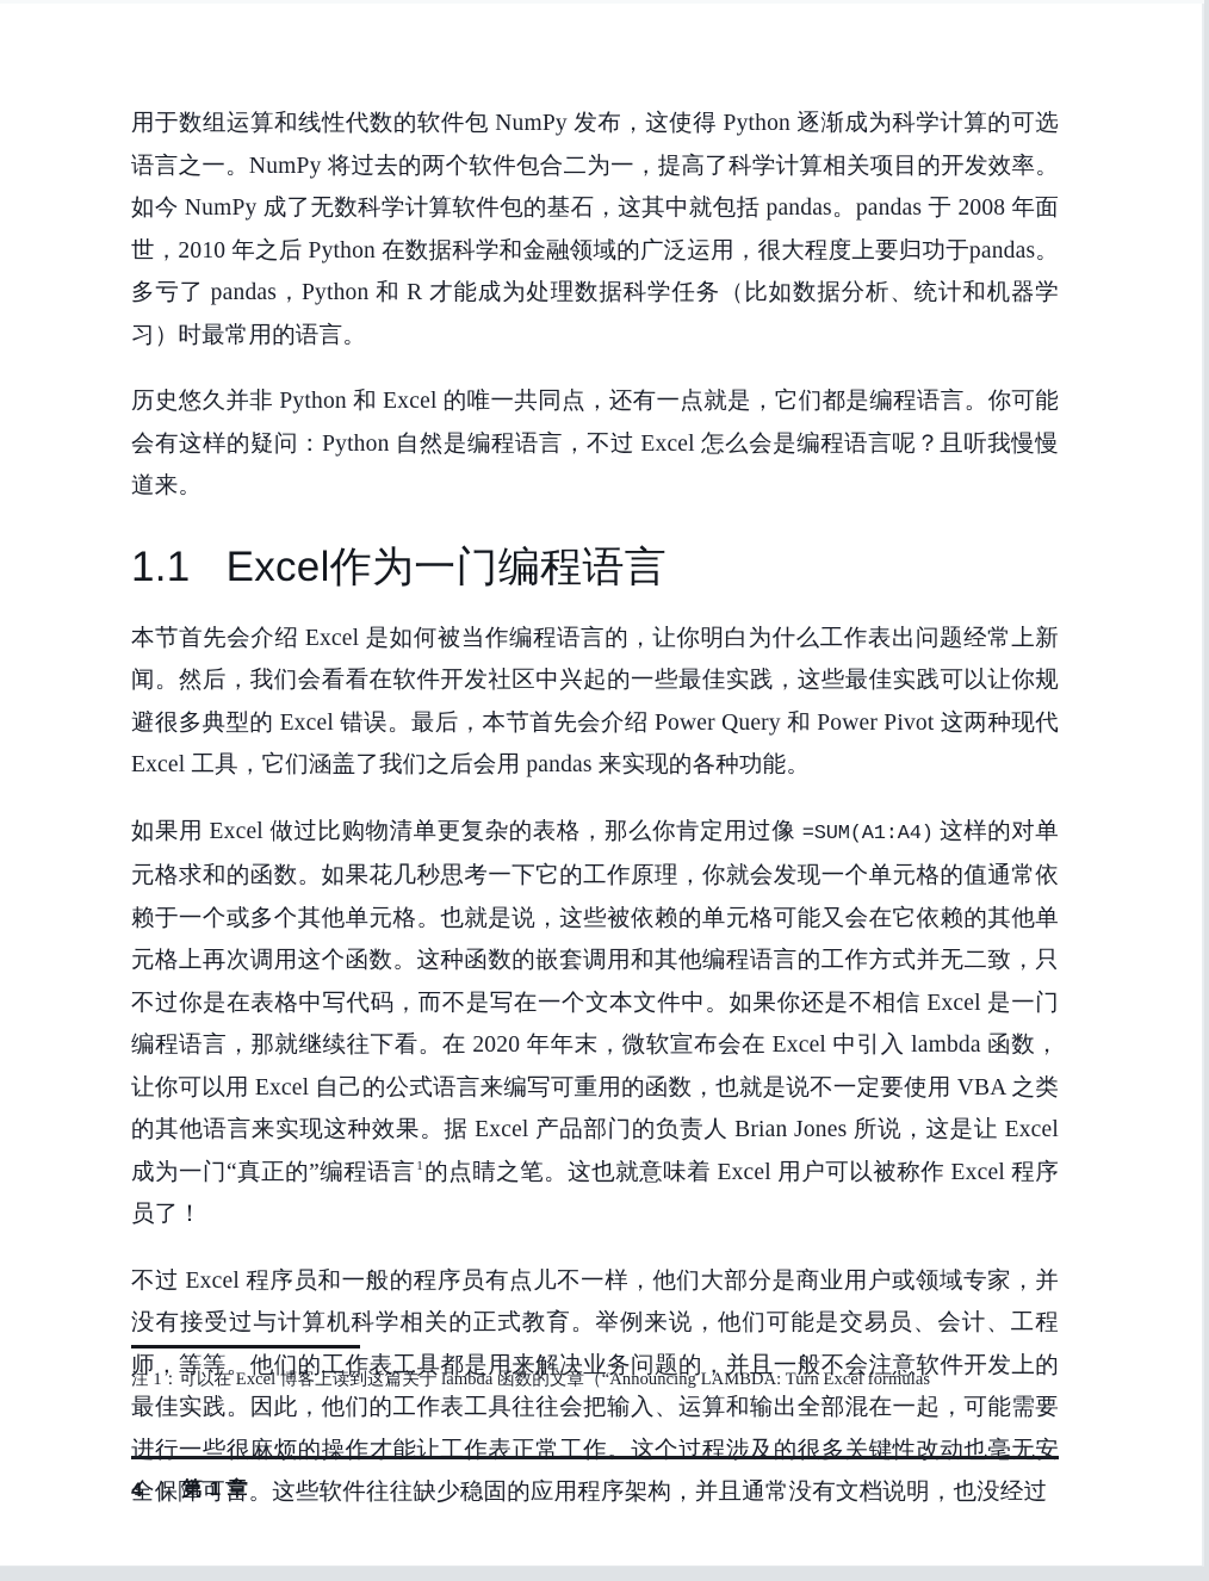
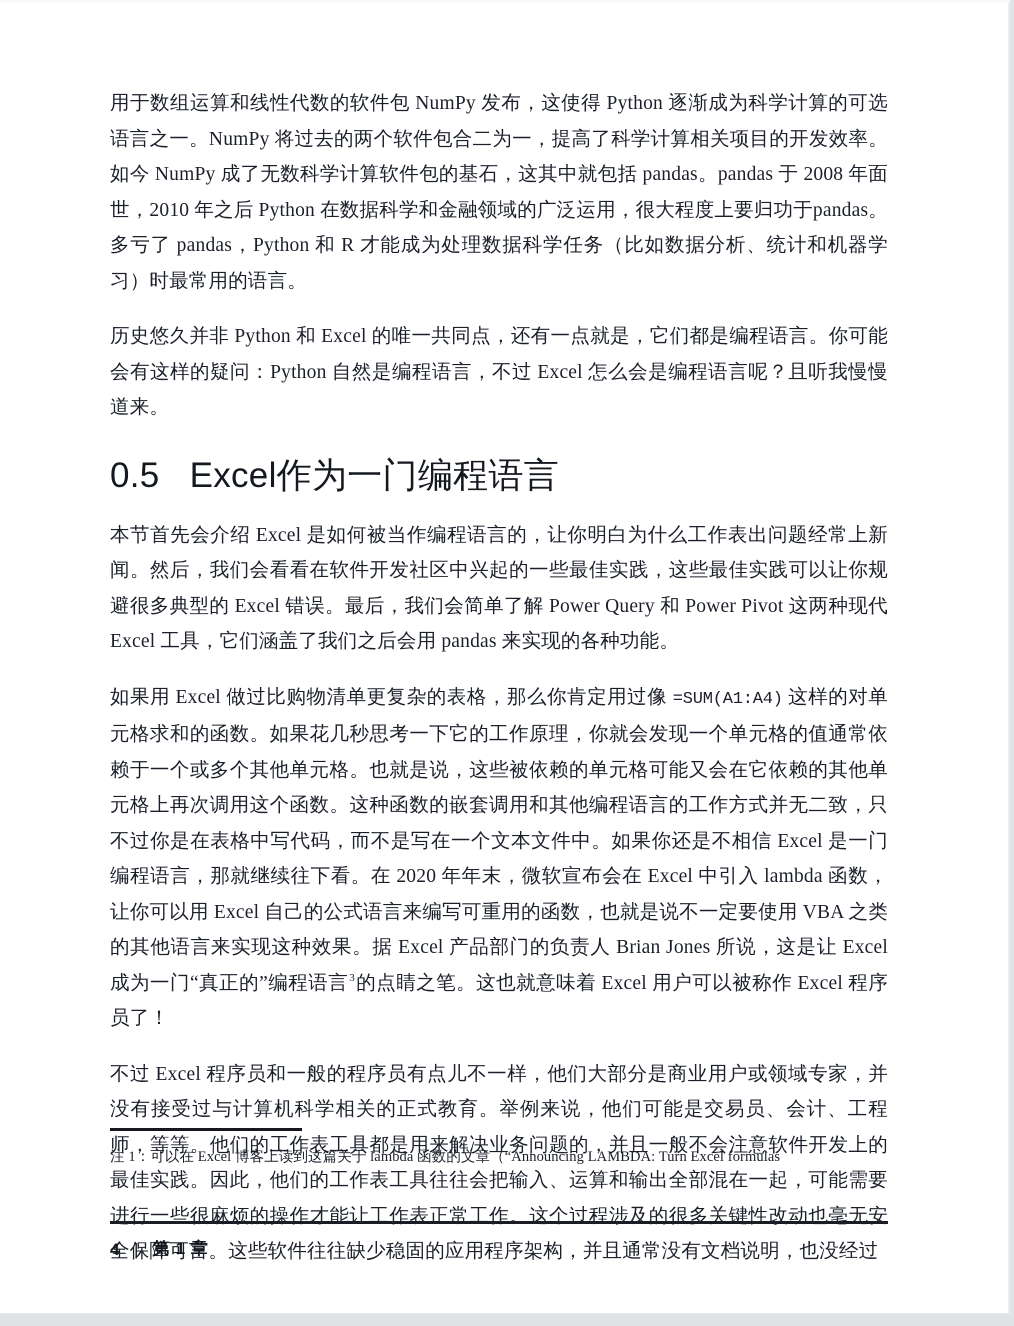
  用于数组运算和线性代数的软件包 NumPy 发布，这使得 Python 逐渐成为科学计算的可选语言之一。NumPy 将过去的两个软件包合二为一，提高了科学计算相关项目的开发效率。如今 NumPy 成了无数科学计算软件包的基石，这其中就包括 pandas。pandas 于 2008 年面世，2010 年之后 Python 在数据科学和金融领域的广泛运用，很大程度上要归功于pandas。多亏了 pandas，Python 和 R 才能成为处理数据科学任务（比如数据分析、统计和机器学习）时最常用的语言。
  历史悠久并非 Python 和 Excel 的唯一共同点，还有一点就是，它们都是编程语言。你可能会有这样的疑问：Python 自然是编程语言，不过 Excel 怎么会是编程语言呢？且听我慢慢道来。
- 1.1
+ 0.5
  Excel作为一门编程语言
- 本节首先会介绍 Excel 是如何被当作编程语言的，让你明白为什么工作表出问题经常上新闻。然后，我们会看看在软件开发社区中兴起的一些最佳实践，这些最佳实践可以让你规避很多典型的 Excel 错误。最后，本节首先会介绍 Power Query 和 Power Pivot 这两种现代 Excel 工具，它们涵盖了我们之后会用 pandas 来实现的各种功能。
+ 本节首先会介绍 Excel 是如何被当作编程语言的，让你明白为什么工作表出问题经常上新闻。然后，我们会看看在软件开发社区中兴起的一些最佳实践，这些最佳实践可以让你规避很多典型的 Excel 错误。最后，我们会简单了解 Power Query 和 Power Pivot 这两种现代 Excel 工具，它们涵盖了我们之后会用 pandas 来实现的各种功能。
- 如果用 Excel 做过比购物清单更复杂的表格，那么你肯定用过像 =SUM(A1:A4) 这样的对单元格求和的函数。如果花几秒思考一下它的工作原理，你就会发现一个单元格的值通常依赖于一个或多个其他单元格。也就是说，这些被依赖的单元格可能又会在它依赖的其他单元格上再次调用这个函数。这种函数的嵌套调用和其他编程语言的工作方式并无二致，只不过你是在表格中写代码，而不是写在一个文本文件中。如果你还是不相信 Excel 是一门编程语言，那就继续往下看。在 2020 年年末，微软宣布会在 Excel 中引入 lambda 函数，让你可以用 Excel 自己的公式语言来编写可重用的函数，也就是说不一定要使用 VBA 之类的其他语言来实现这种效果。据 Excel 产品部门的负责人 Brian Jones 所说，这是让 Excel 成为一门“真正的”编程语言1的点睛之笔。这也就意味着 Excel 用户可以被称作 Excel 程序员了！
+ 如果用 Excel 做过比购物清单更复杂的表格，那么你肯定用过像 =SUM(A1:A4) 这样的对单元格求和的函数。如果花几秒思考一下它的工作原理，你就会发现一个单元格的值通常依赖于一个或多个其他单元格。也就是说，这些被依赖的单元格可能又会在它依赖的其他单元格上再次调用这个函数。这种函数的嵌套调用和其他编程语言的工作方式并无二致，只不过你是在表格中写代码，而不是写在一个文本文件中。如果你还是不相信 Excel 是一门编程语言，那就继续往下看。在 2020 年年末，微软宣布会在 Excel 中引入 lambda 函数，让你可以用 Excel 自己的公式语言来编写可重用的函数，也就是说不一定要使用 VBA 之类的其他语言来实现这种效果。据 Excel 产品部门的负责人 Brian Jones 所说，这是让 Excel 成为一门“真正的”编程语言3的点睛之笔。这也就意味着 Excel 用户可以被称作 Excel 程序员了！
  不过 Excel 程序员和一般的程序员有点儿不一样，他们大部分是商业用户或领域专家，并没有接受过与计算机科学相关的正式教育。举例来说，他们可能是交易员、会计、工程师，等等。他们的工作表工具都是用来解决业务问题的，并且一般不会注意软件开发上的最佳实践。因此，他们的工作表工具往往会把输入、运算和输出全部混在一起，可能需要进行一些很麻烦的操作才能让工作表正常工作。这个过程涉及的很多关键性改动也毫无安全保障可言。这些软件往往缺少稳固的应用程序架构，并且通常没有文档说明，也没经过
  注 1：可以在 Excel 博客上读到这篇关于 lambda 函数的文章（“Announcing LAMBDA: Turn Excel formulas
  4
  |
  第 1 章
